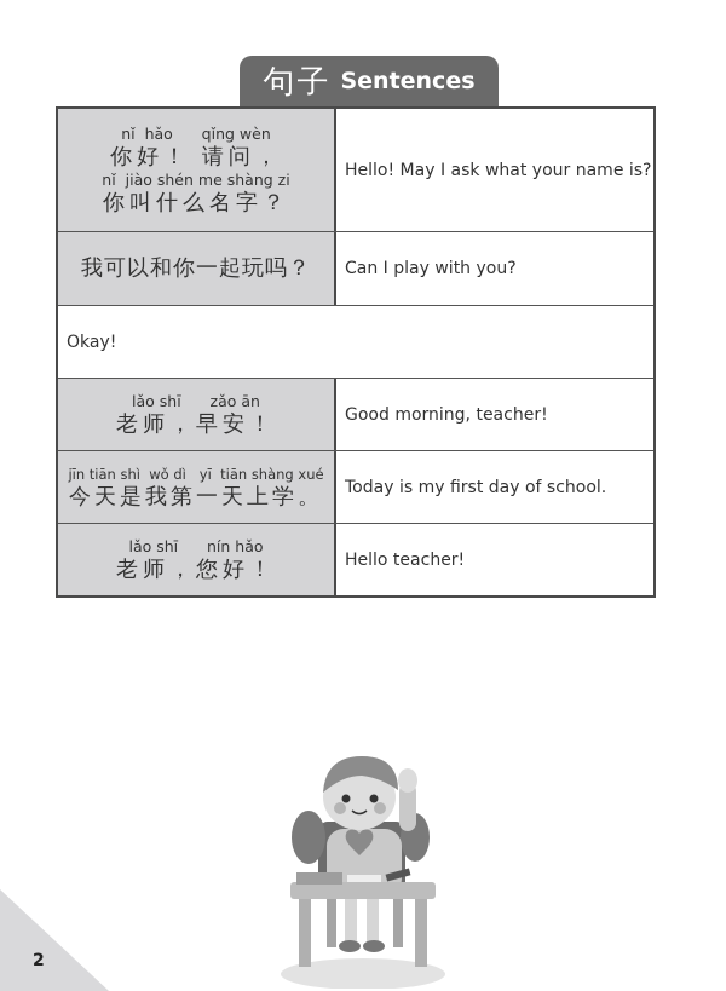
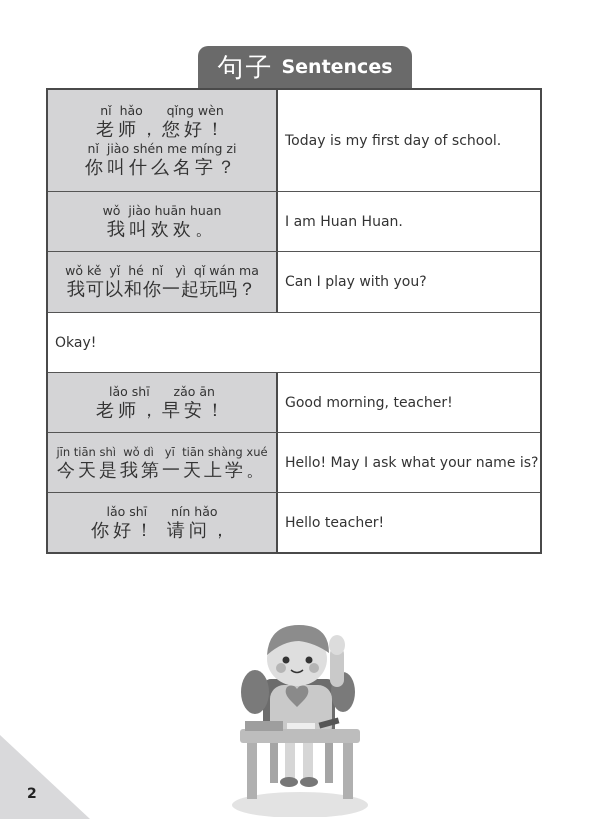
  句子
  Sentences
  nǐ hǎo qǐng wèn
- 你好！ 请问，
+ 老师，您好！
- nǐ jiào shén me shàng zi
+ nǐ jiào shén me míng zi
  你叫什么名字？
- Hello! May I ask what your name is?
+ Today is my first day of school.
+ wǒ jiào huān huan
+ 我叫欢欢。
+ I am Huan Huan.
+ wǒ kě yǐ hé nǐ yì qǐ wán ma
  我可以和你一起玩吗？
  Can I play with you?
  Okay!
  lǎo shī zǎo ān
  老师，早安！
  Good morning, teacher!
  jīn tiān shì wǒ dì yī tiān shàng xué
  今天是我第一天上学。
- Today is my first day of school.
+ Hello! May I ask what your name is?
  lǎo shī nín hǎo
- 老师，您好！
+ 你好！ 请问，
  Hello teacher!
  2
